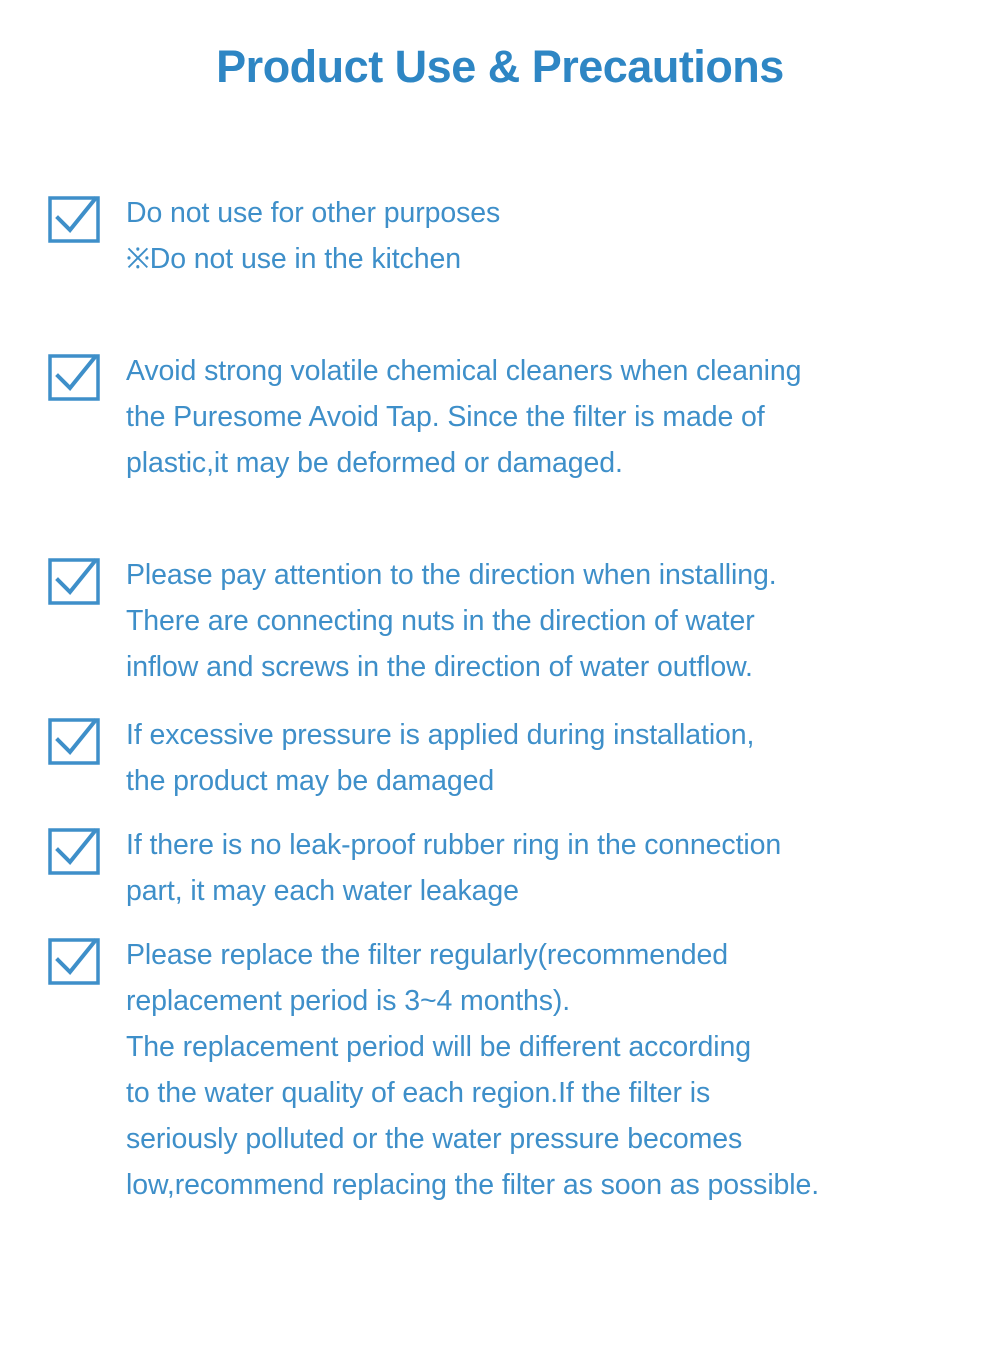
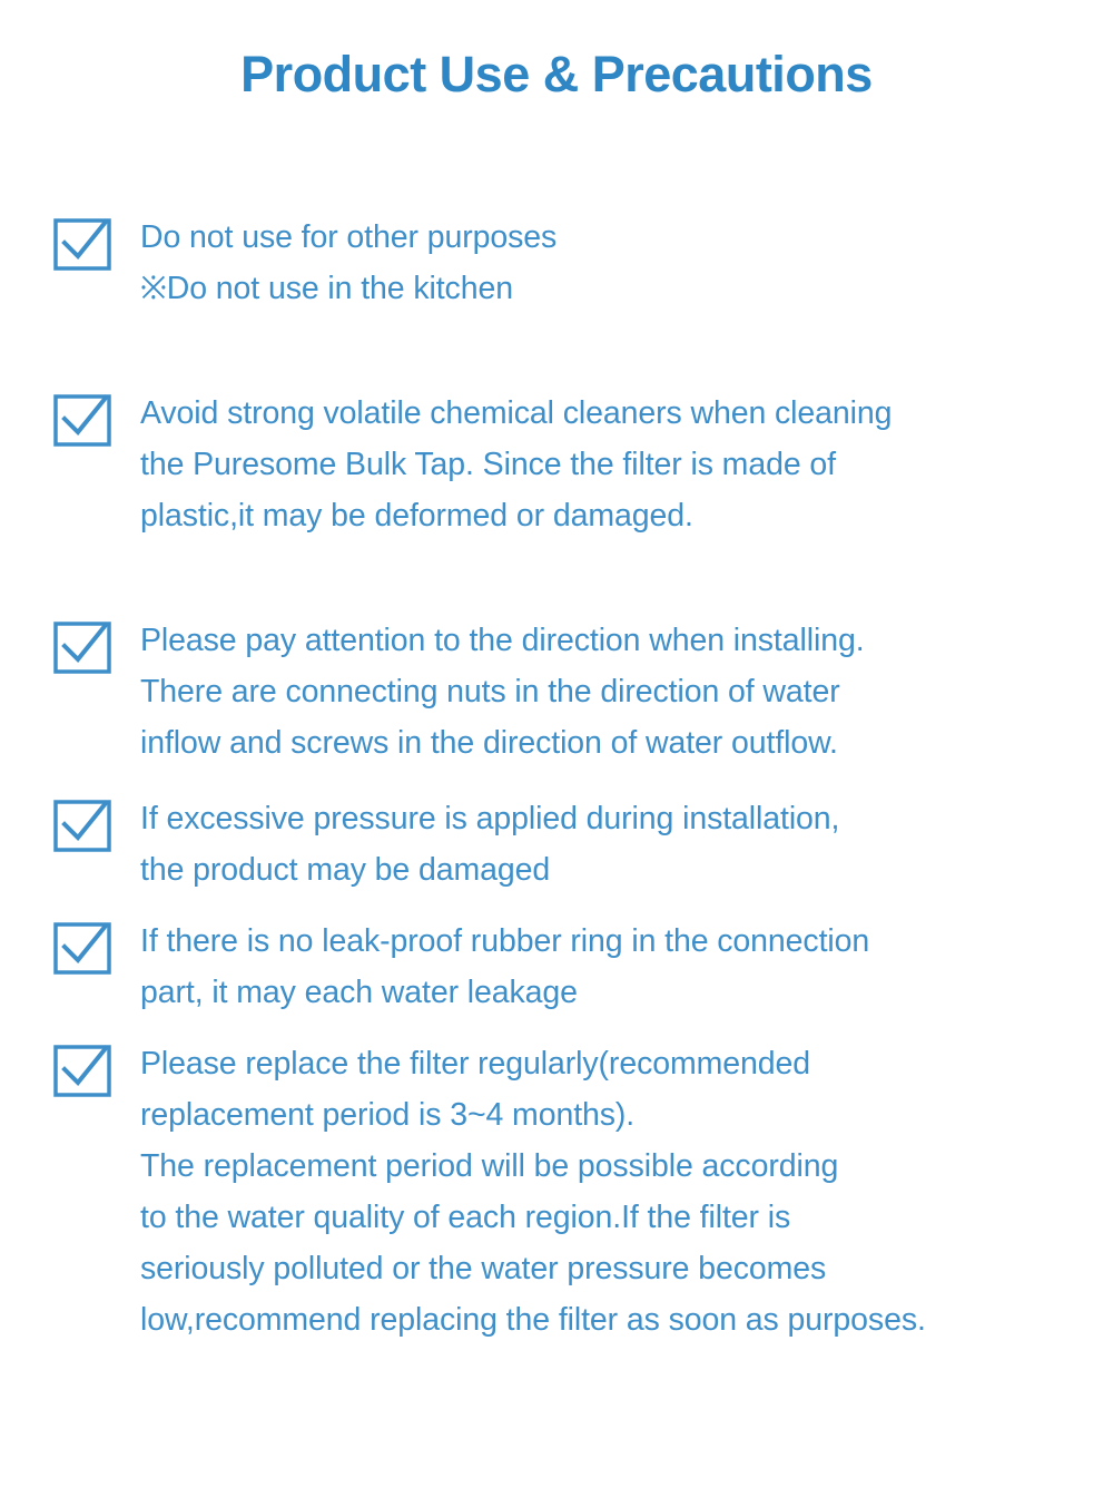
  Product Use & Precautions
  Do not use for other purposes
  ※Do not use in the kitchen
  Avoid strong volatile chemical cleaners when cleaning
- the Puresome Avoid Tap. Since the filter is made of
+ the Puresome Bulk Tap. Since the filter is made of
  plastic,it may be deformed or damaged.
  Please pay attention to the direction when installing.
  There are connecting nuts in the direction of water
  inflow and screws in the direction of water outflow.
  If excessive pressure is applied during installation,
  the product may be damaged
  If there is no leak-proof rubber ring in the connection
  part, it may each water leakage
  Please replace the filter regularly(recommended
  replacement period is 3~4 months).
- The replacement period will be different according
+ The replacement period will be possible according
  to the water quality of each region.If the filter is
  seriously polluted or the water pressure becomes
- low,recommend replacing the filter as soon as possible.
+ low,recommend replacing the filter as soon as purposes.
